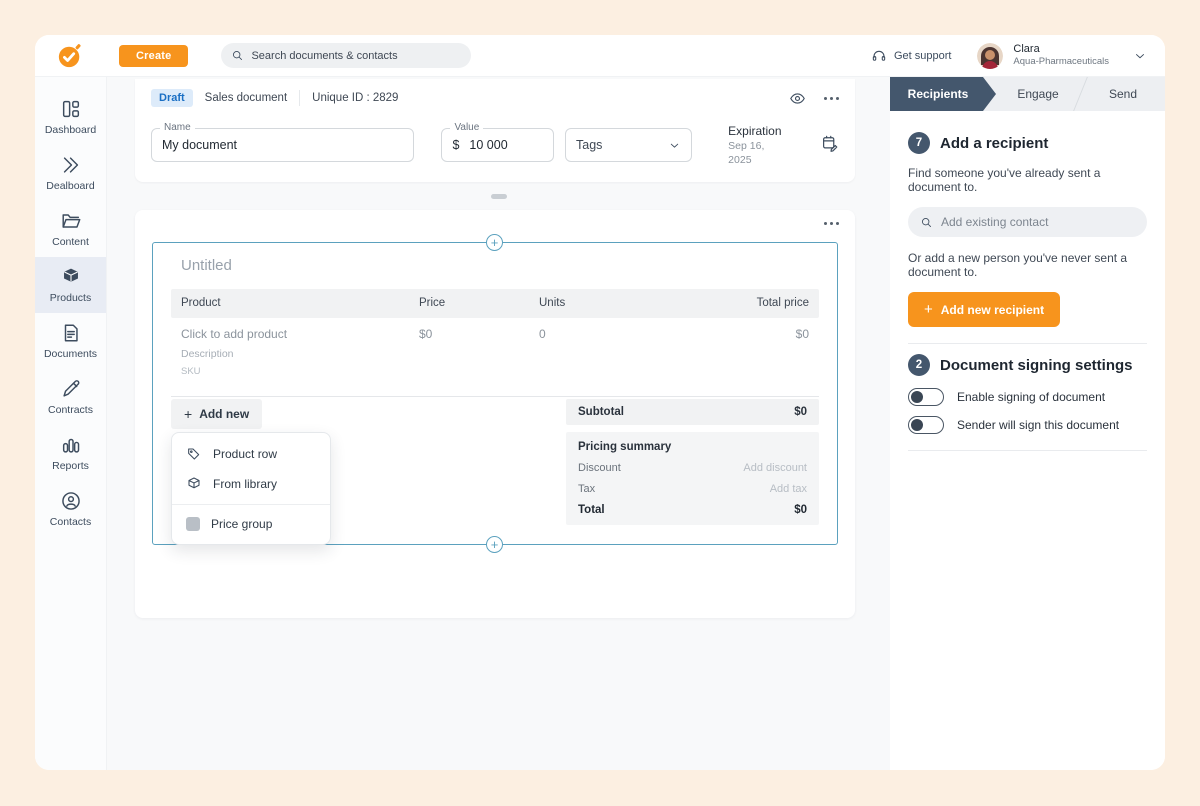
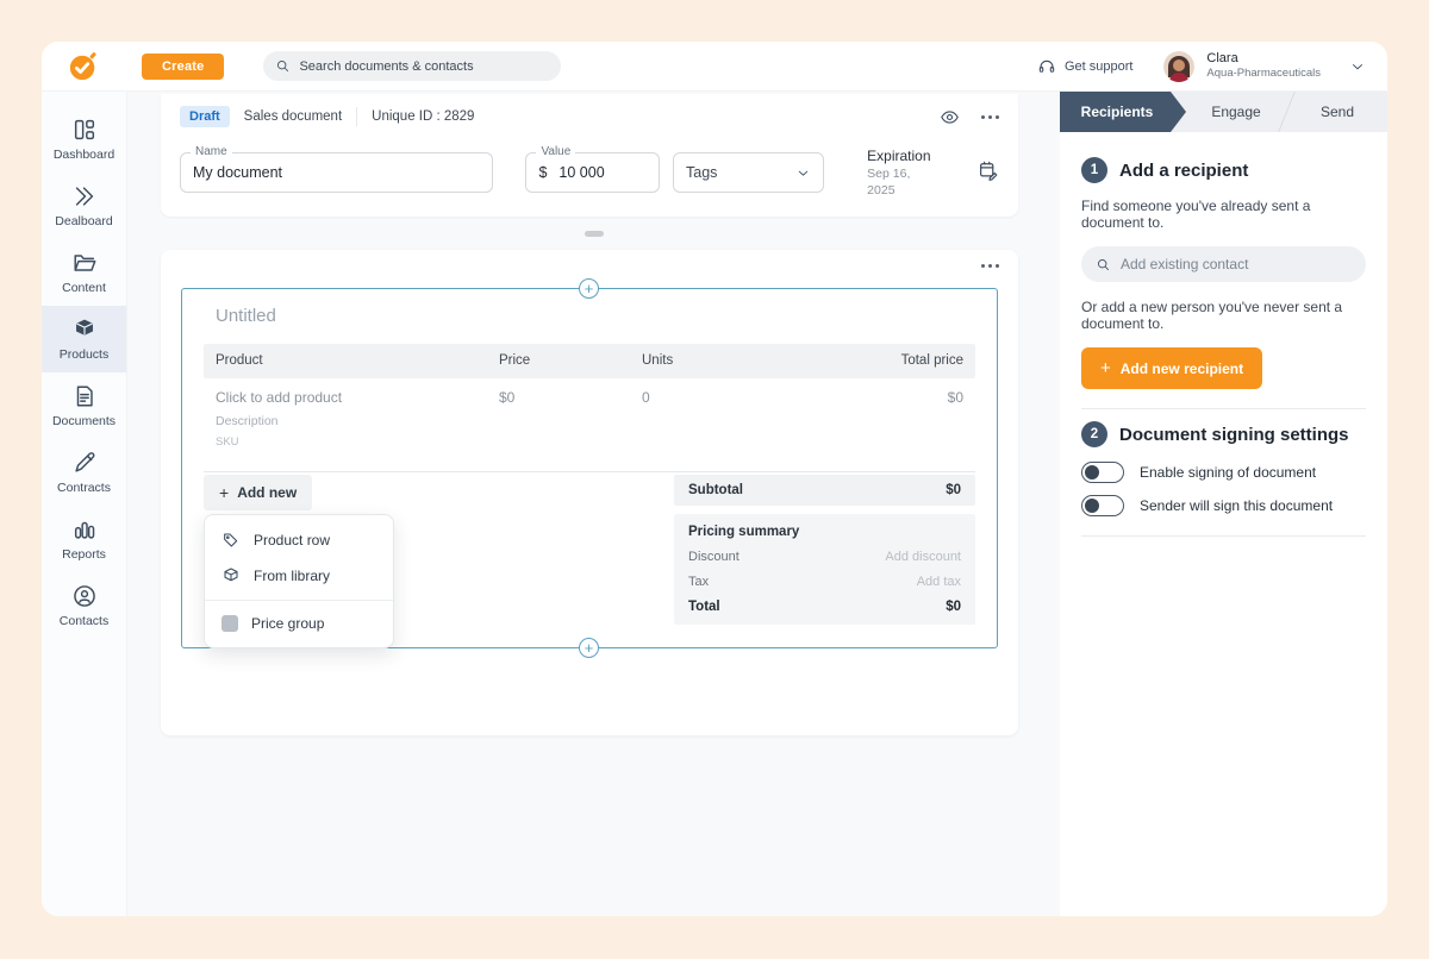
  Create
  Search documents & contacts
  Get support
  Clara
  Aqua-Pharmaceuticals
  Dashboard
  Dealboard
  Content
  Products
  Documents
  Contracts
  Reports
  Contacts
  Draft
  Sales document
  Unique ID : 2829
  Name
  My document
  Value
  $
  10 000
  Tags
  Expiration
  Sep 16, 2025
  +
  +
  Untitled
  Product
  Price
  Units
  Total price
  Click to add product
  $0
  0
  $0
  Description
  SKU
  +
  Add new
  Subtotal
  $0
  Product row
  From library
  Price group
  Pricing summary
  Discount
  Add discount
  Tax
  Add tax
  Total
  $0
  Recipients
  Engage
  Send
- 7
+ 1
  Add a recipient
  Find someone you've already sent a document to.
  Add existing contact
  Or add a new person you've never sent a document to.
  +
  Add new recipient
  2
  Document signing settings
  Enable signing of document
  Sender will sign this document
